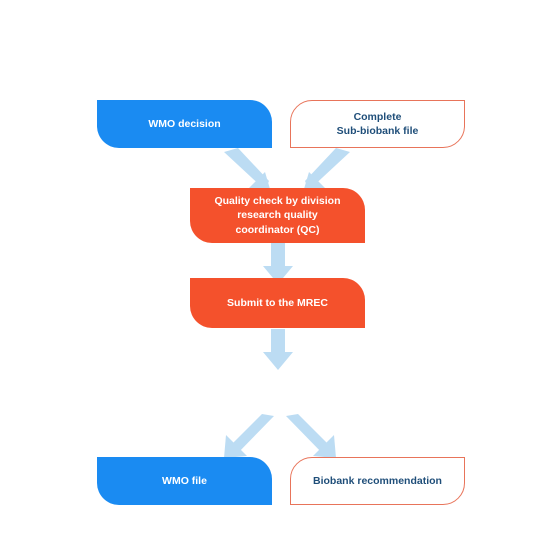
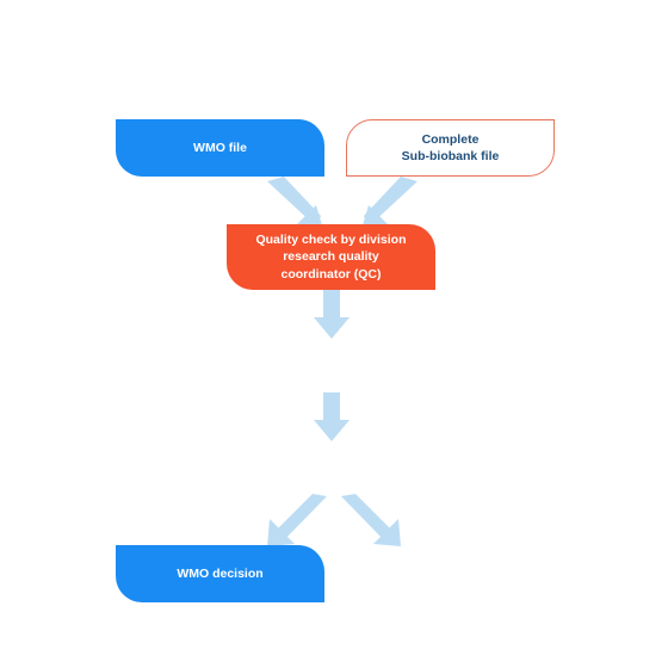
- WMO decision
+ WMO file
  Complete
  Sub-biobank file
  Quality check by division
  research quality
  coordinator (QC)
- Submit to the MREC
- WMO file
+ WMO decision
- Biobank recommendation
